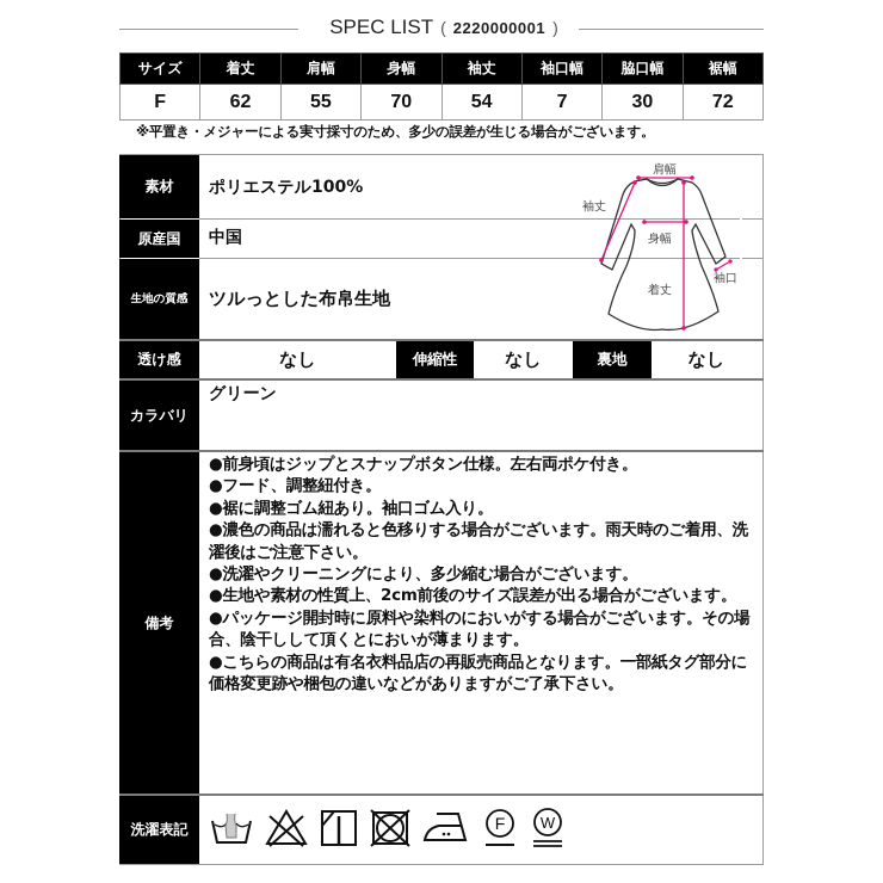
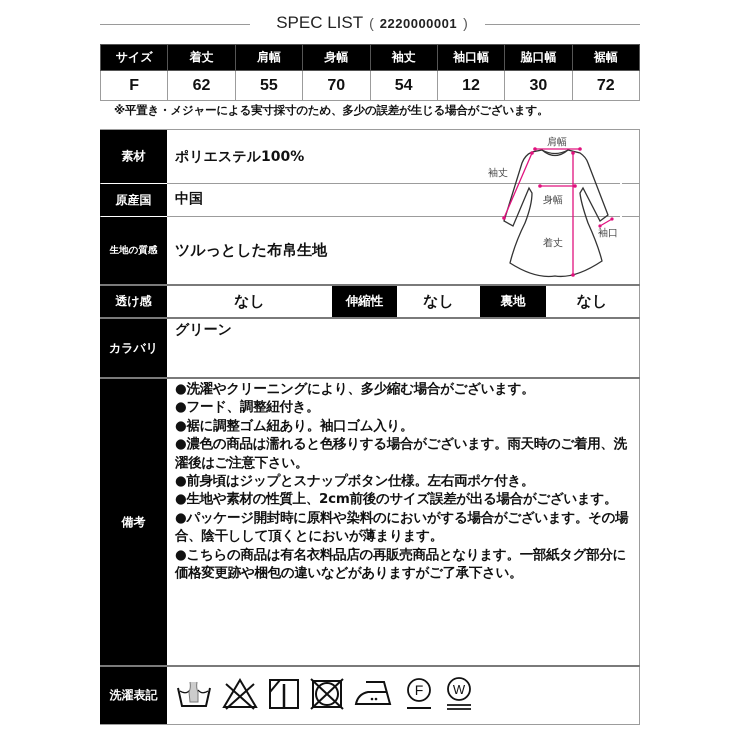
  SPEC LIST ( 2220000001 )
  サイズ	着丈	肩幅	身幅	袖丈	袖口幅	脇口幅	裾幅
- F	62	55	70	54	7	30	72
+ F	62	55	70	54	12	30	72
  ※平置き・メジャーによる実寸採寸のため、多少の誤差が生じる場合がございます。
  素材
  原産国
  生地の質感
  透け感
  カラバリ
  備考
  洗濯表記
  ポリエステル100%
  中国
  ツルっとした布帛生地
  なし
  伸縮性
  なし
  裏地
  なし
  グリーン
- ●前身頃はジップとスナップボタン仕様。左右両ポケ付き。
+ ●洗濯やクリーニングにより、多少縮む場合がございます。
  ●フード、調整紐付き。
  ●裾に調整ゴム紐あり。袖口ゴム入り。
  ●濃色の商品は濡れると色移りする場合がございます。雨天時のご着用、洗濯後はご注意下さい。
- ●洗濯やクリーニングにより、多少縮む場合がございます。
+ ●前身頃はジップとスナップボタン仕様。左右両ポケ付き。
  ●生地や素材の性質上、2cm前後のサイズ誤差が出る場合がございます。
  ●パッケージ開封時に原料や染料のにおいがする場合がございます。その場合、陰干しして頂くとにおいが薄まります。
  ●こちらの商品は有名衣料品店の再販売商品となります。一部紙タグ部分に価格変更跡や梱包の違いなどがありますがご了承下さい。
  肩幅
  袖丈
  身幅
  着丈
  袖口
  F
  W
